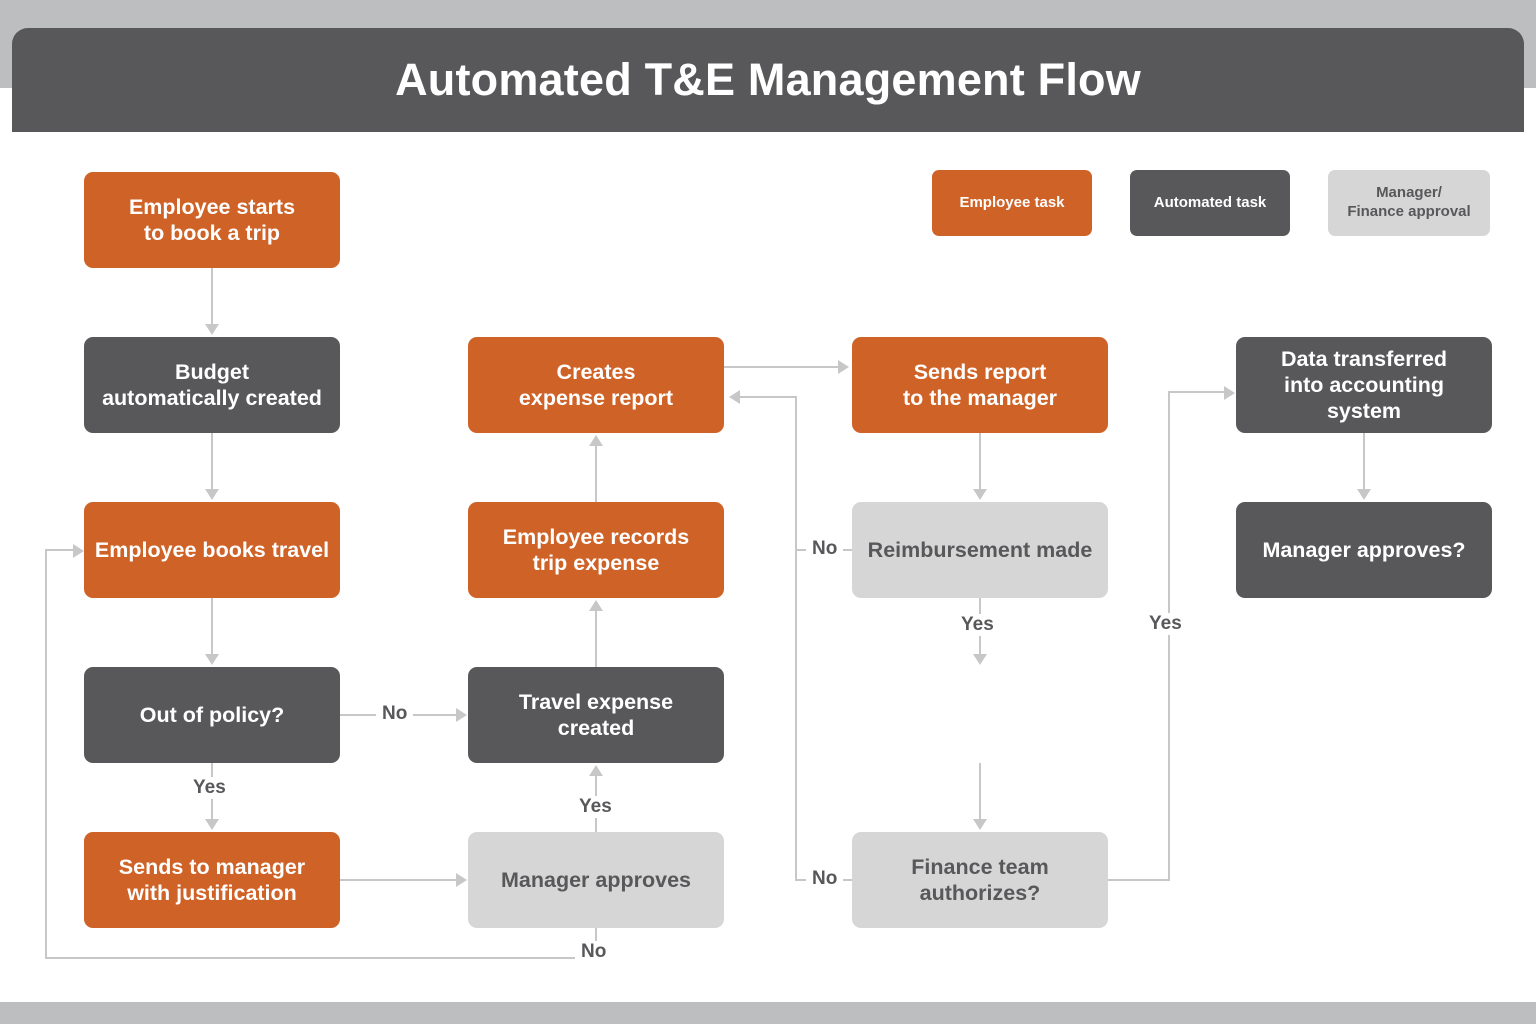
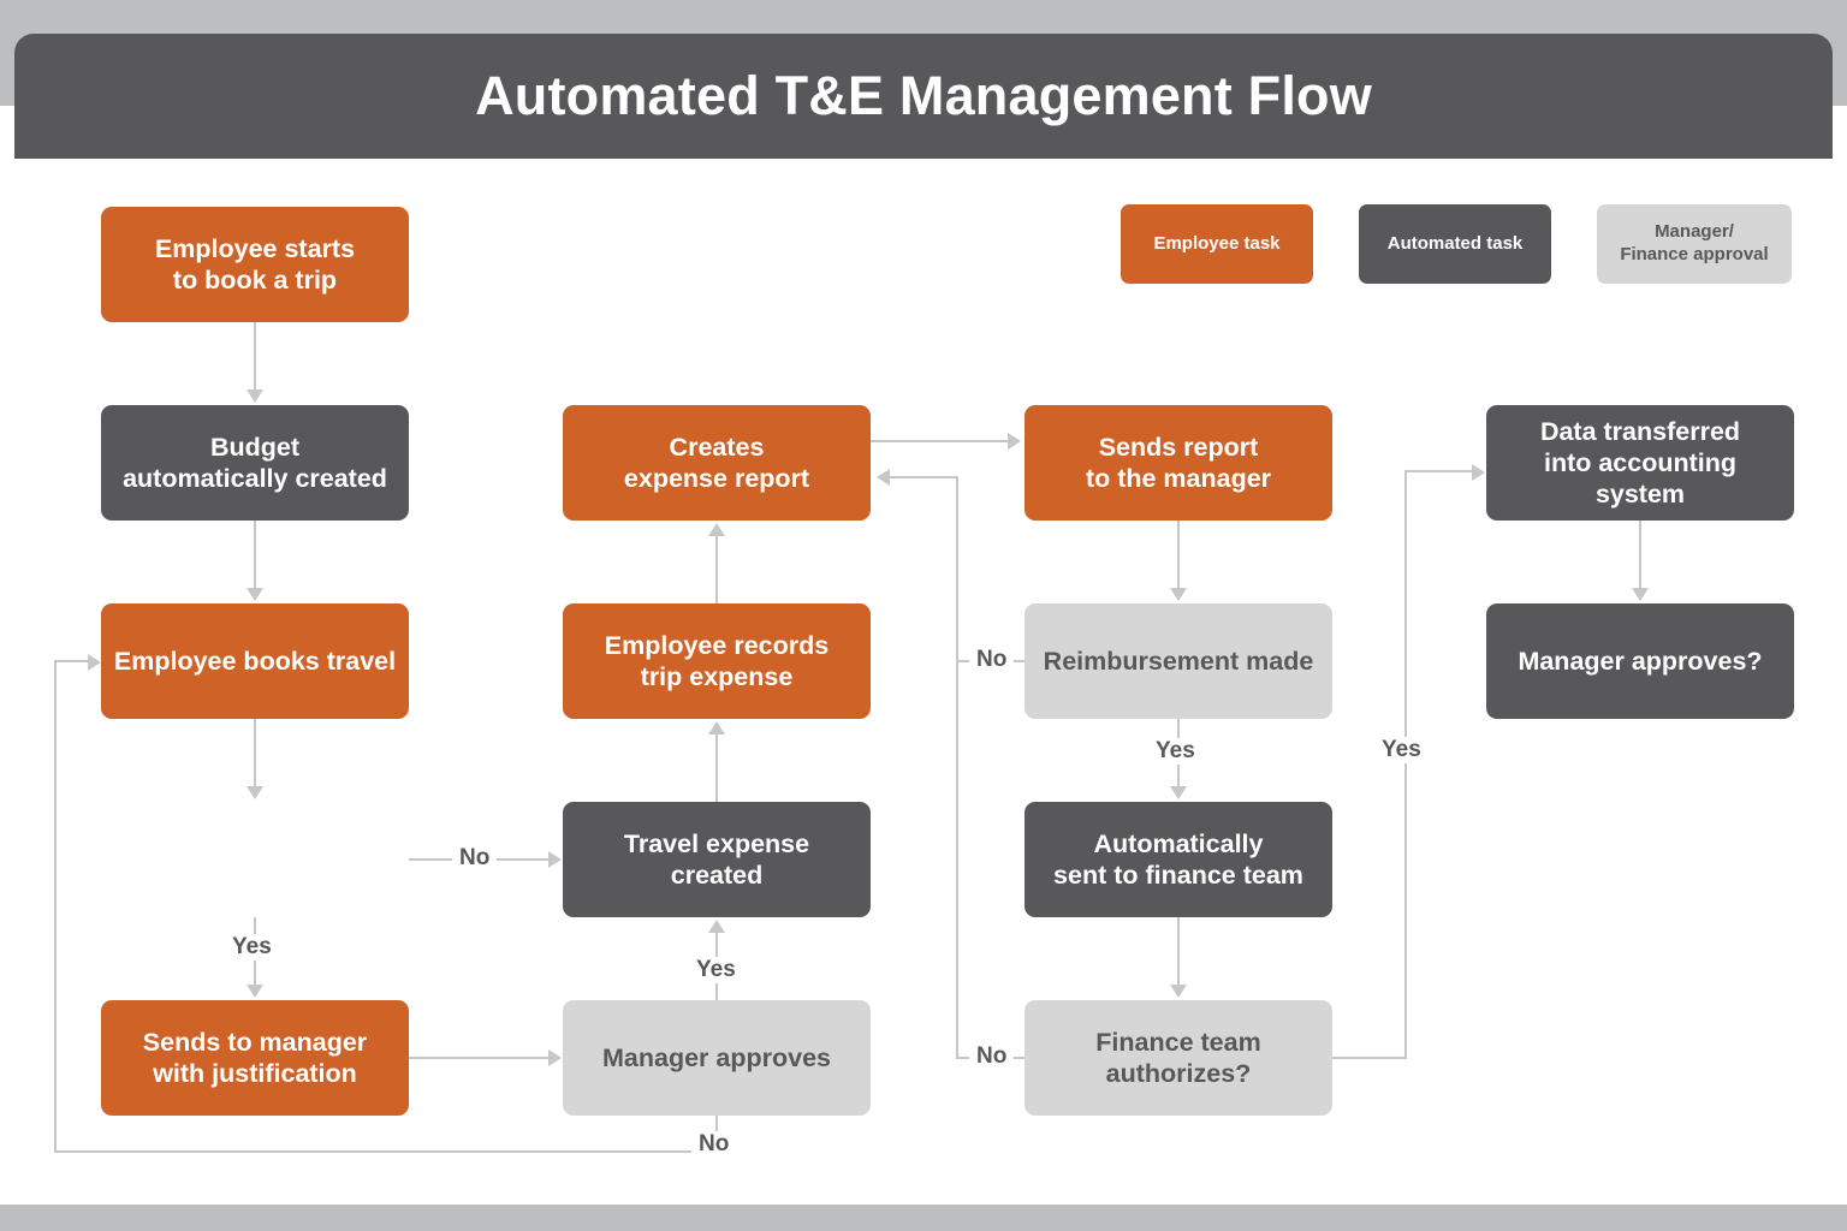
  Automated T&E Management Flow
  Employee task
  Automated task
  Manager/
  Finance approval
  Employee starts
  to book a trip
  Budget
  automatically created
  Employee books travel
- Out of policy?
  No
  Yes
  Sends to manager
  with justification
  Creates
  expense report
  Employee records
  trip expense
  Travel expense
  created
  Yes
  Manager approves
  No
  Sends report
  to the manager
  No
  No
  Reimbursement made
  Yes
+ Automatically
+ sent to finance team
  Finance team
  authorizes?
  Yes
  Data transferred
  into accounting system
  Manager approves?
